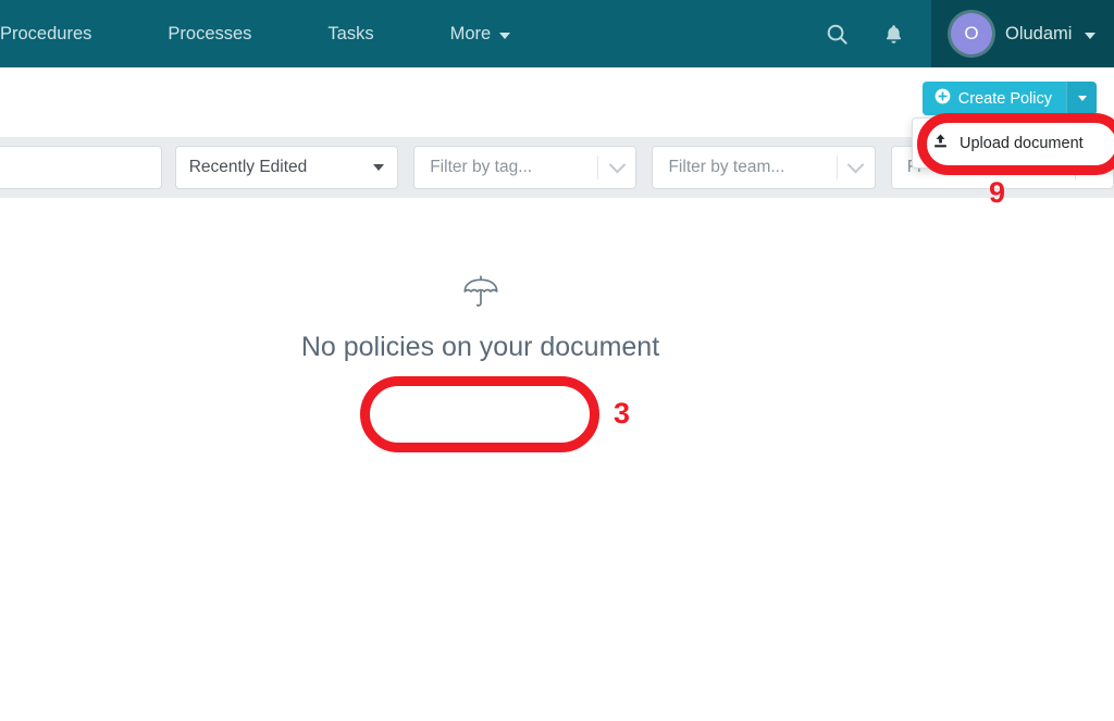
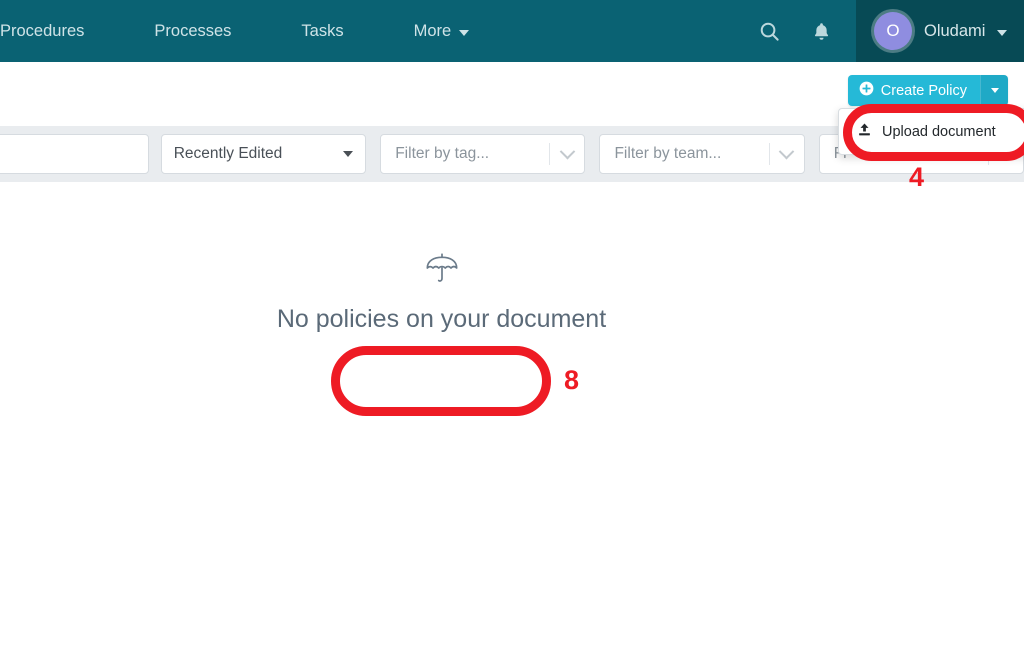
  Procedures
  Processes
  Tasks
  More
  O
  Oludami
  Create Policy
  Recently Edited
  Filter by tag...
  Filter by team...
  No policies on your document
  Upload document
- 3
+ 8
- 9
+ 4
